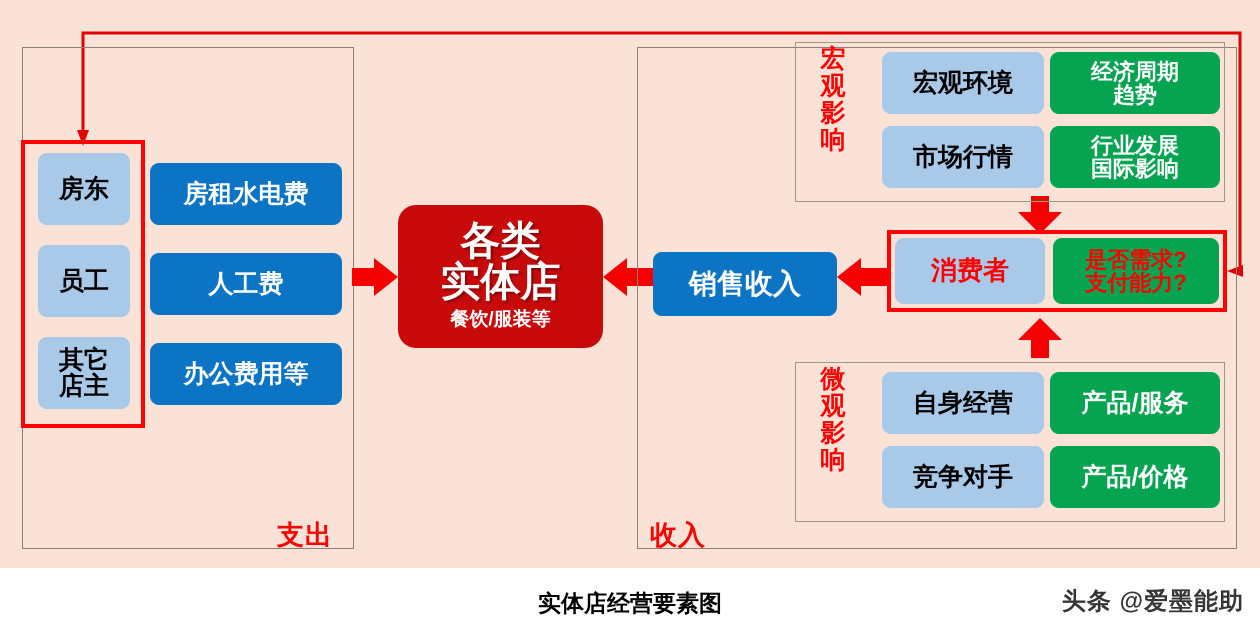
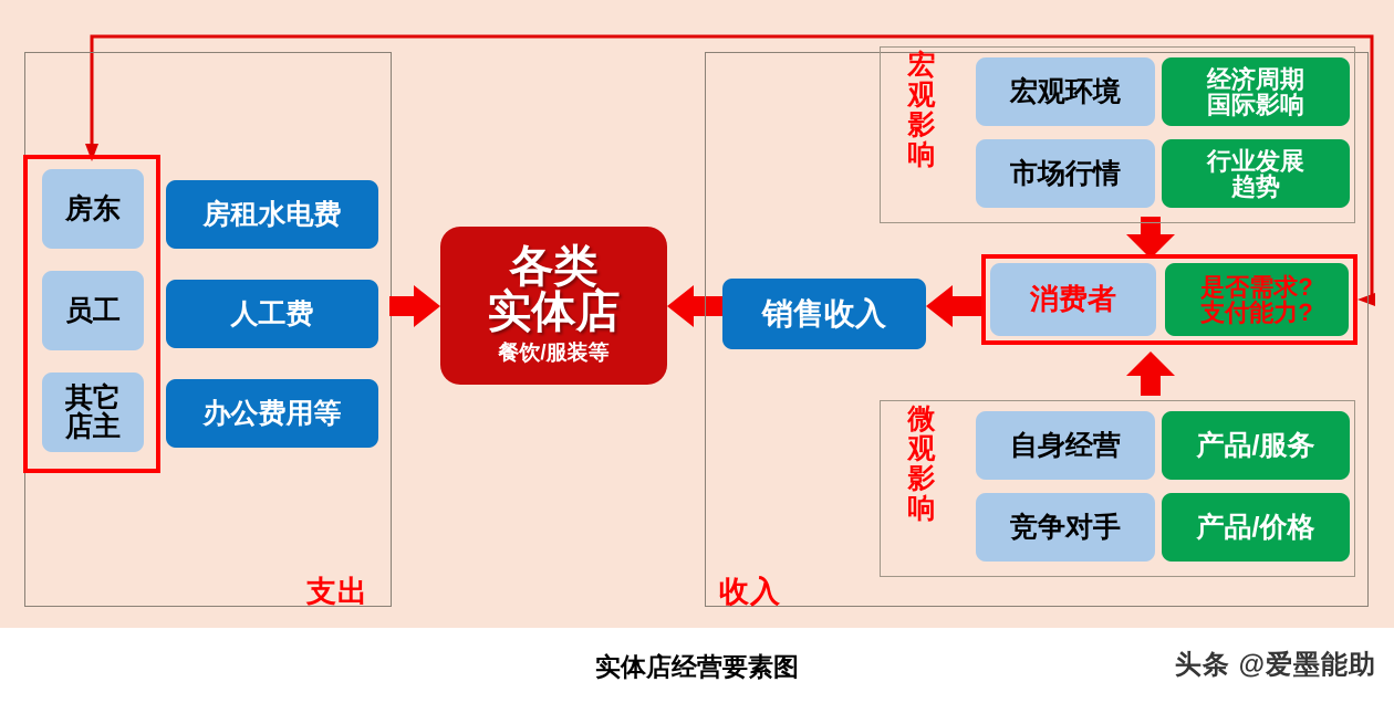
  支出
  房东
  员工
  其它
  店主
  房租水电费
  人工费
  办公费用等
  各类
  实体店
  餐饮/服装等
  收入
  销售收入
  消费者
  是否需求?
  支付能力?
  宏观
  影响
  宏观环境
  市场行情
  经济周期
- 趋势
+ 国际影响
  行业发展
- 国际影响
+ 趋势
  微观
  影响
  自身经营
  竞争对手
  产品/服务
  产品/价格
  实体店经营要素图
  头条 @爱墨能助
